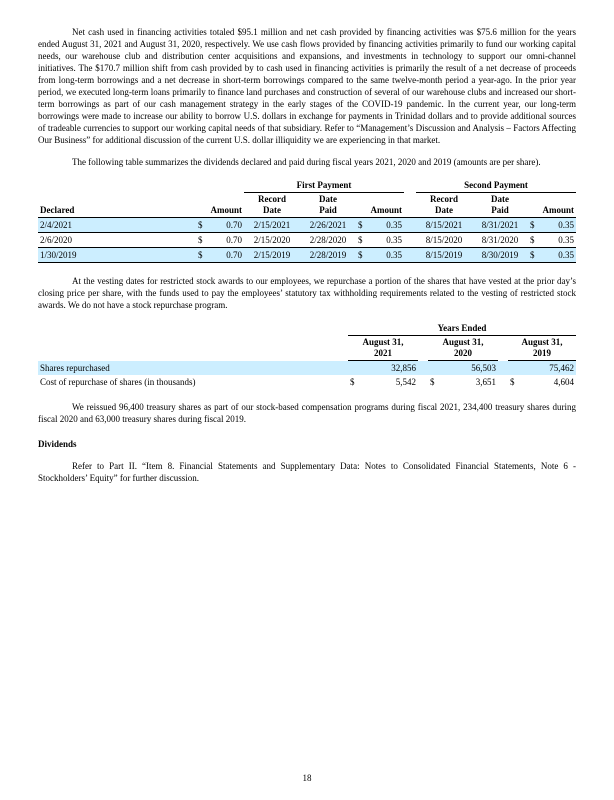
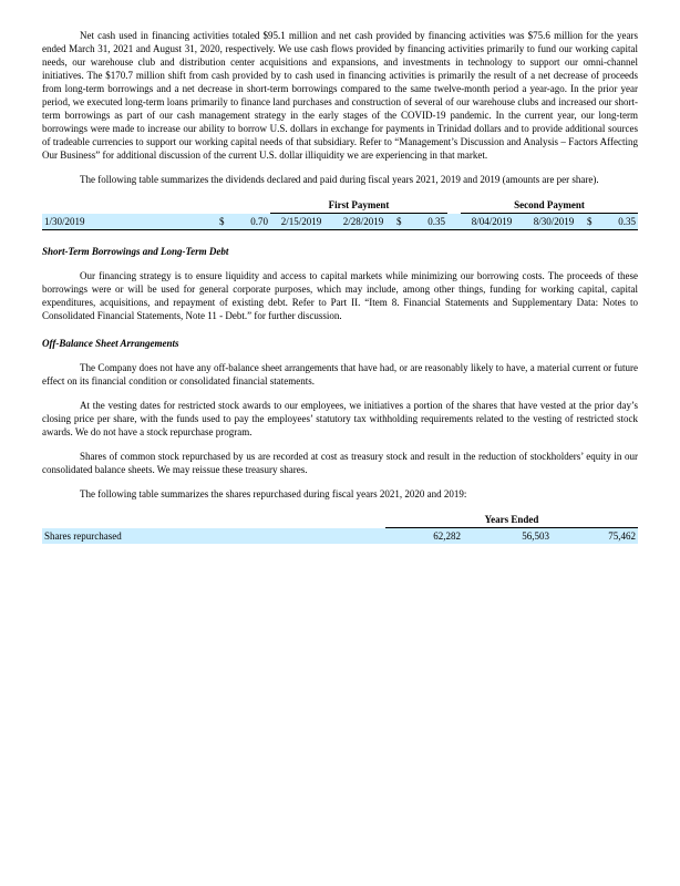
- Net cash used in financing activities totaled $95.1 million and net cash provided by financing activities was $75.6 million for the years ended August 31, 2021 and August 31, 2020, respectively. We use cash flows provided by financing activities primarily to fund our working capital needs, our warehouse club and distribution center acquisitions and expansions, and investments in technology to support our omni-channel initiatives. The $170.7 million shift from cash provided by to cash used in financing activities is primarily the result of a net decrease of proceeds from long-term borrowings and a net decrease in short-term borrowings compared to the same twelve-month period a year-ago. In the prior year period, we executed long-term loans primarily to finance land purchases and construction of several of our warehouse clubs and increased our short-term borrowings as part of our cash management strategy in the early stages of the COVID-19 pandemic. In the current year, our long-term borrowings were made to increase our ability to borrow U.S. dollars in exchange for payments in Trinidad dollars and to provide additional sources of tradeable currencies to support our working capital needs of that subsidiary. Refer to “Management’s Discussion and Analysis – Factors Affecting Our Business” for additional discussion of the current U.S. dollar illiquidity we are experiencing in that market.
+ Net cash used in financing activities totaled $95.1 million and net cash provided by financing activities was $75.6 million for the years ended March 31, 2021 and August 31, 2020, respectively. We use cash flows provided by financing activities primarily to fund our working capital needs, our warehouse club and distribution center acquisitions and expansions, and investments in technology to support our omni-channel initiatives. The $170.7 million shift from cash provided by to cash used in financing activities is primarily the result of a net decrease of proceeds from long-term borrowings and a net decrease in short-term borrowings compared to the same twelve-month period a year-ago. In the prior year period, we executed long-term loans primarily to finance land purchases and construction of several of our warehouse clubs and increased our short-term borrowings as part of our cash management strategy in the early stages of the COVID-19 pandemic. In the current year, our long-term borrowings were made to increase our ability to borrow U.S. dollars in exchange for payments in Trinidad dollars and to provide additional sources of tradeable currencies to support our working capital needs of that subsidiary. Refer to “Management’s Discussion and Analysis – Factors Affecting Our Business” for additional discussion of the current U.S. dollar illiquidity we are experiencing in that market.
- The following table summarizes the dividends declared and paid during fiscal years 2021, 2020 and 2019 (amounts are per share).
+ The following table summarizes the dividends declared and paid during fiscal years 2021, 2019 and 2019 (amounts are per share).
  		First Payment		Second Payment
- Declared	Amount	Record Date	Date Paid	Amount		Record Date	Date Paid	Amount
- 2/4/2021	$ 0.70	2/15/2021	2/26/2021	$ 0.35		8/15/2021	8/31/2021	$ 0.35
- 2/6/2020	$ 0.70	2/15/2020	2/28/2020	$ 0.35		8/15/2020	8/31/2020	$ 0.35
- 1/30/2019	$ 0.70	2/15/2019	2/28/2019	$ 0.35		8/15/2019	8/30/2019	$ 0.35
+ 1/30/2019	$ 0.70	2/15/2019	2/28/2019	$ 0.35		8/04/2019	8/30/2019	$ 0.35
+ Short-Term Borrowings and Long-Term Debt
+ Our financing strategy is to ensure liquidity and access to capital markets while minimizing our borrowing costs. The proceeds of these borrowings were or will be used for general corporate purposes, which may include, among other things, funding for working capital, capital expenditures, acquisitions, and repayment of existing debt. Refer to Part II. “Item 8. Financial Statements and Supplementary Data: Notes to Consolidated Financial Statements, Note 11 - Debt.” for further discussion.
+ Off-Balance Sheet Arrangements
+ The Company does not have any off-balance sheet arrangements that have had, or are reasonably likely to have, a material current or future effect on its financial condition or consolidated financial statements.
- At the vesting dates for restricted stock awards to our employees, we repurchase a portion of the shares that have vested at the prior day’s closing price per share, with the funds used to pay the employees’ statutory tax withholding requirements related to the vesting of restricted stock awards. We do not have a stock repurchase program.
+ At the vesting dates for restricted stock awards to our employees, we initiatives a portion of the shares that have vested at the prior day’s closing price per share, with the funds used to pay the employees’ statutory tax withholding requirements related to the vesting of restricted stock awards. We do not have a stock repurchase program.
+ Shares of common stock repurchased by us are recorded at cost as treasury stock and result in the reduction of stockholders’ equity in our consolidated balance sheets. We may reissue these treasury shares.
+ The following table summarizes the shares repurchased during fiscal years 2021, 2020 and 2019:
  	Years Ended
- 	August 31, 2021		August 31, 2020		August 31, 2019
- Shares repurchased		32,856			56,503			75,462
+ Shares repurchased		62,282			56,503			75,462
- Cost of repurchase of shares (in thousands)	$	5,542		$	3,651		$	4,604
- We reissued 96,400 treasury shares as part of our stock-based compensation programs during fiscal 2021, 234,400 treasury shares during fiscal 2020 and 63,000 treasury shares during fiscal 2019.
- Dividends
- Refer to Part II. “Item 8. Financial Statements and Supplementary Data: Notes to Consolidated Financial Statements, Note 6 - Stockholders’ Equity” for further discussion.
- 18
